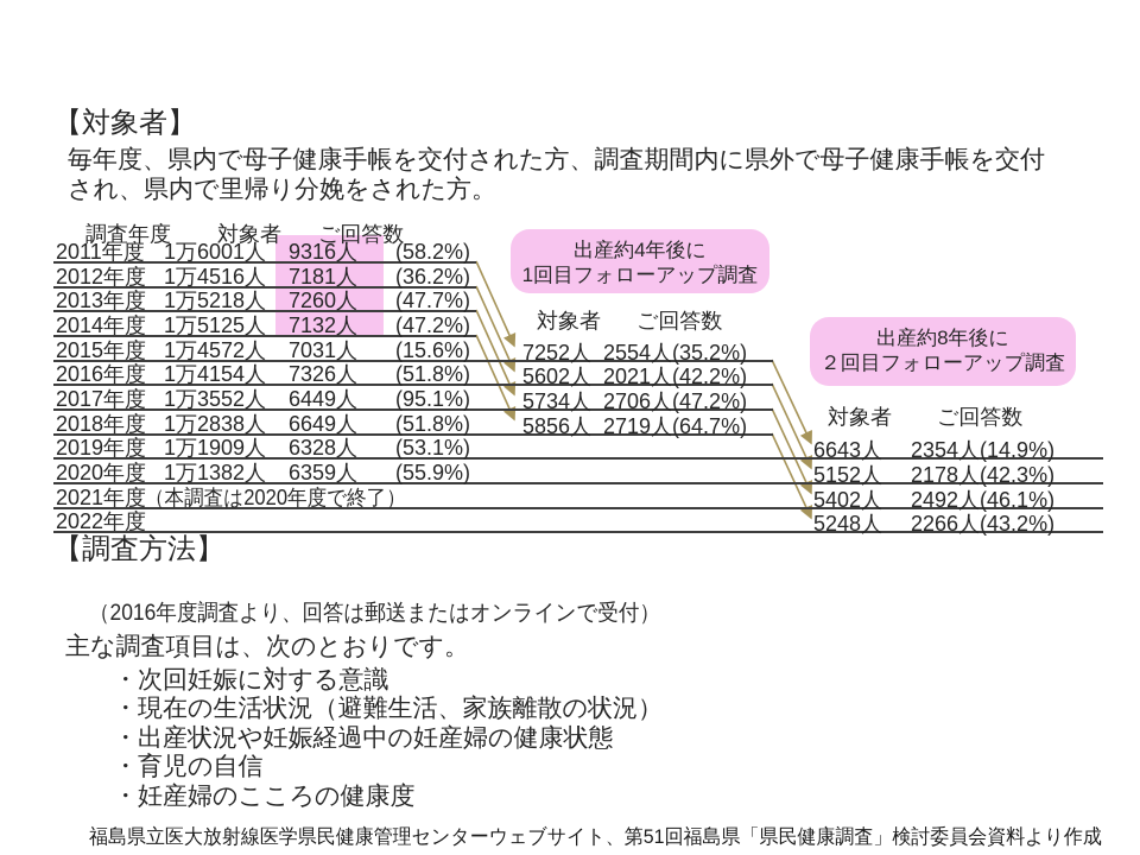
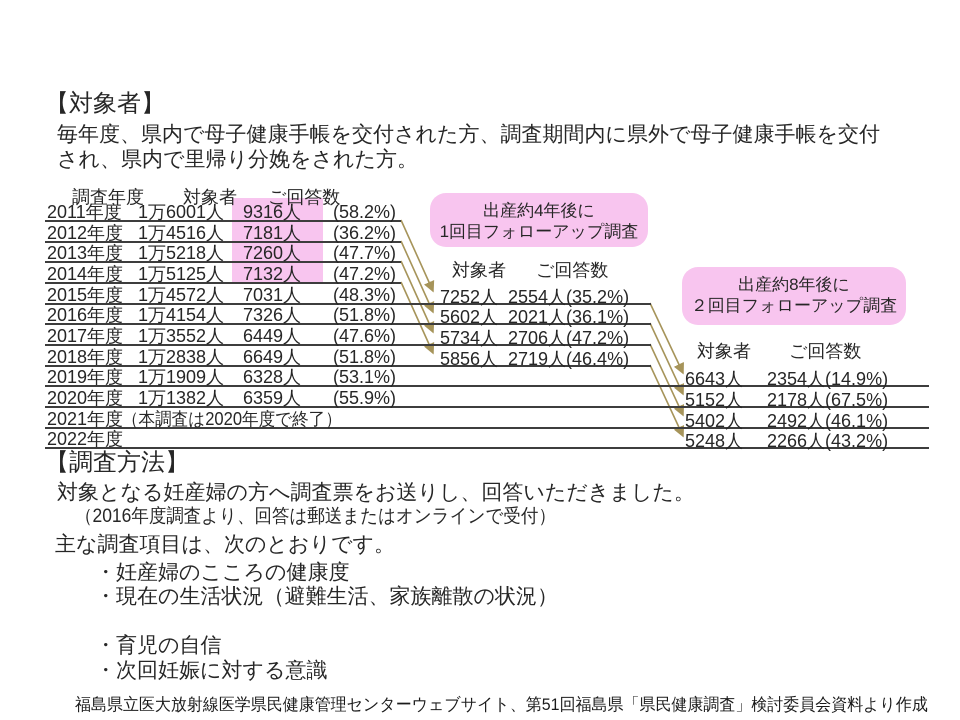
  【対象者】
  毎年度、県内で母子健康手帳を交付された方、調査期間内に県外で母子健康手帳を交付
  され、県内で里帰り分娩をされた方。
  出産約4年後に
  1回目フォローアップ調査
  出産約8年後に
  ２回目フォローアップ調査
  調査年度
  対象者
  ご回答数
  2011年度
  1万6001人
  9316人
  (58.2%)
  2012年度
  1万4516人
  7181人
  (36.2%)
  2013年度
  1万5218人
  7260人
  (47.7%)
  2014年度
  1万5125人
  7132人
  (47.2%)
  2015年度
  1万4572人
  7031人
- (15.6%)
+ (48.3%)
  2016年度
  1万4154人
  7326人
  (51.8%)
  2017年度
  1万3552人
  6449人
- (95.1%)
+ (47.6%)
  2018年度
  1万2838人
  6649人
  (51.8%)
  2019年度
  1万1909人
  6328人
  (53.1%)
  2020年度
  1万1382人
  6359人
  (55.9%)
  2021年度
  （本調査は2020年度で終了）
  2022年度
  対象者
  ご回答数
  7252人
  2554人(35.2%)
  5602人
- 2021人(42.2%)
+ 2021人(36.1%)
  5734人
  2706人(47.2%)
  5856人
- 2719人(64.7%)
+ 2719人(46.4%)
  対象者
  ご回答数
  6643人
  2354人(14.9%)
  5152人
- 2178人(42.3%)
+ 2178人(67.5%)
  5402人
  2492人(46.1%)
  5248人
  2266人(43.2%)
  【調査方法】
+ 対象となる妊産婦の方へ調査票をお送りし、回答いただきました。
  （2016年度調査より、回答は郵送またはオンラインで受付）
  主な調査項目は、次のとおりです。
- ・次回妊娠に対する意識
+ ・妊産婦のこころの健康度
  ・現在の生活状況（避難生活、家族離散の状況）
- ・出産状況や妊娠経過中の妊産婦の健康状態
  ・育児の自信
- ・妊産婦のこころの健康度
+ ・次回妊娠に対する意識
  福島県立医大放射線医学県民健康管理センターウェブサイト、第51回福島県「県民健康調査」検討委員会資料より作成
